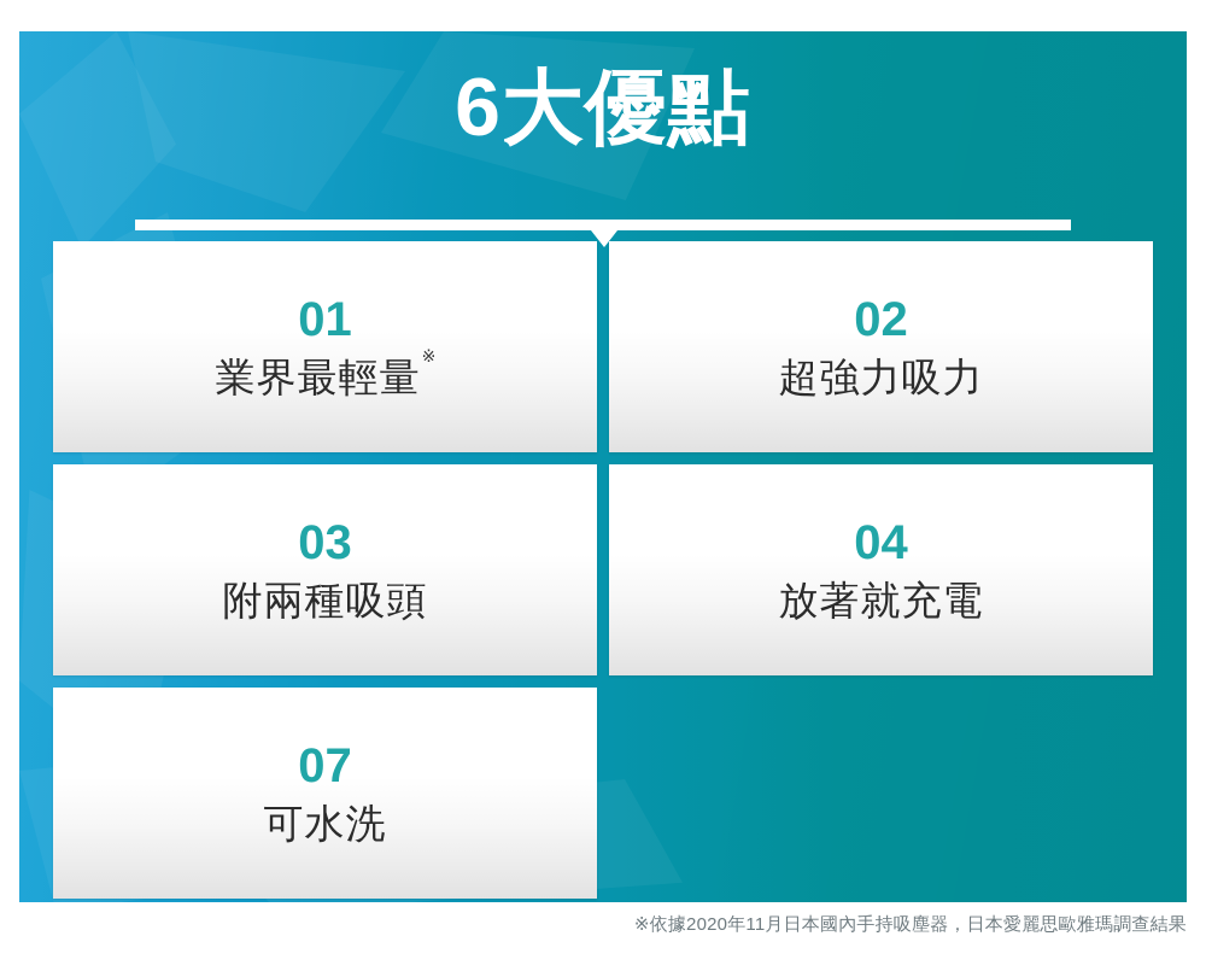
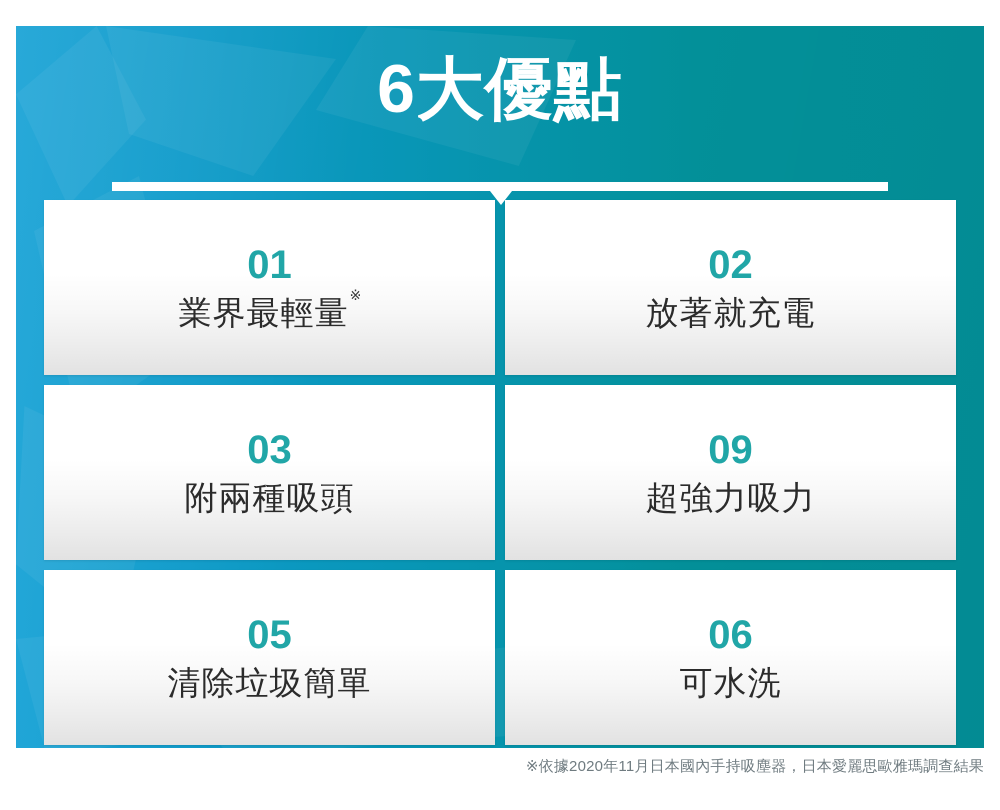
  6大優點
  01
  業界最輕量※
  02
- 超強力吸力
+ 放著就充電
  03
  附兩種吸頭
- 04
+ 09
- 放著就充電
+ 超強力吸力
+ 05
+ 清除垃圾簡單
- 07
+ 06
  可水洗
  ※依據2020年11月日本國內手持吸塵器，日本愛麗思歐雅瑪調查結果
